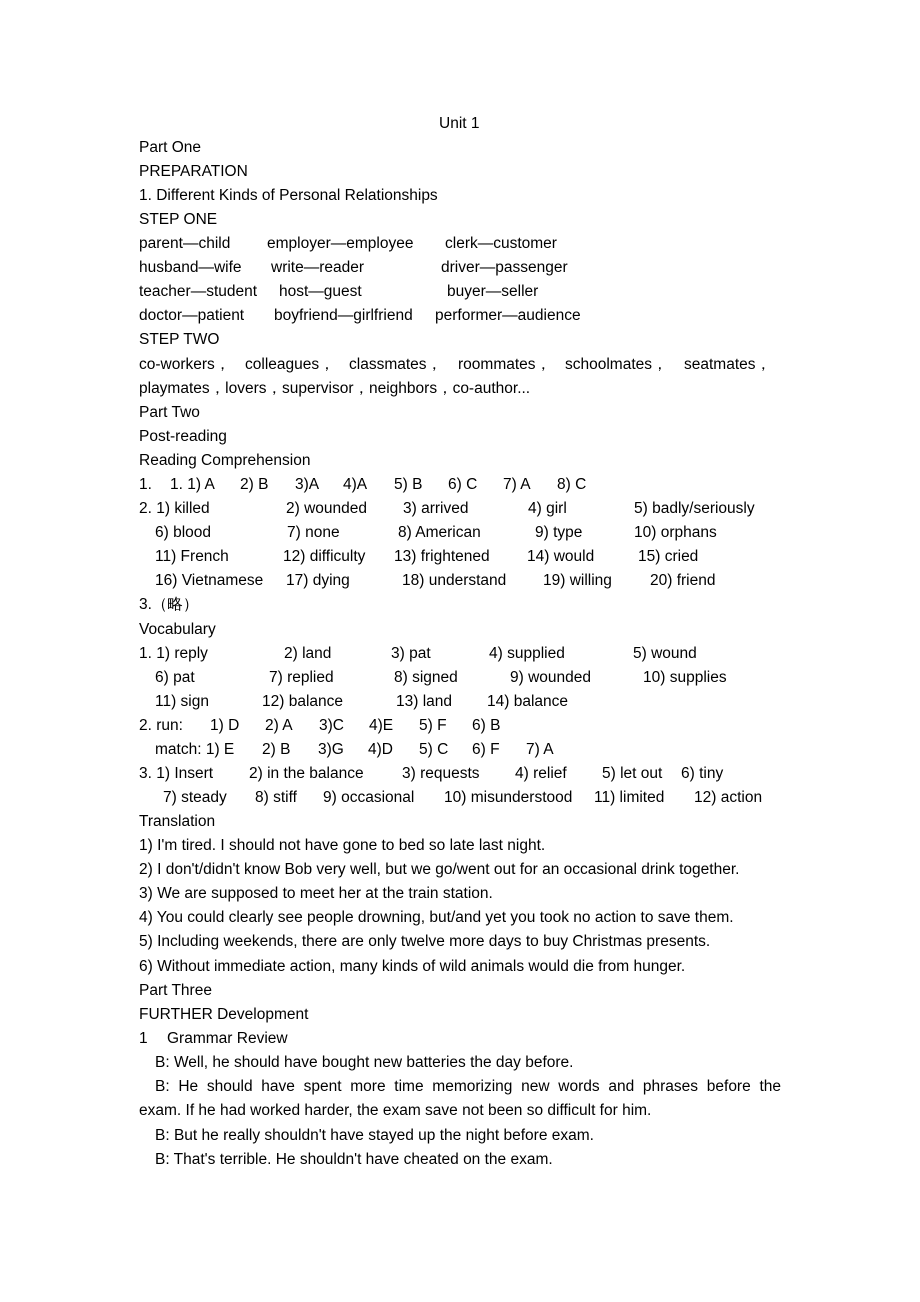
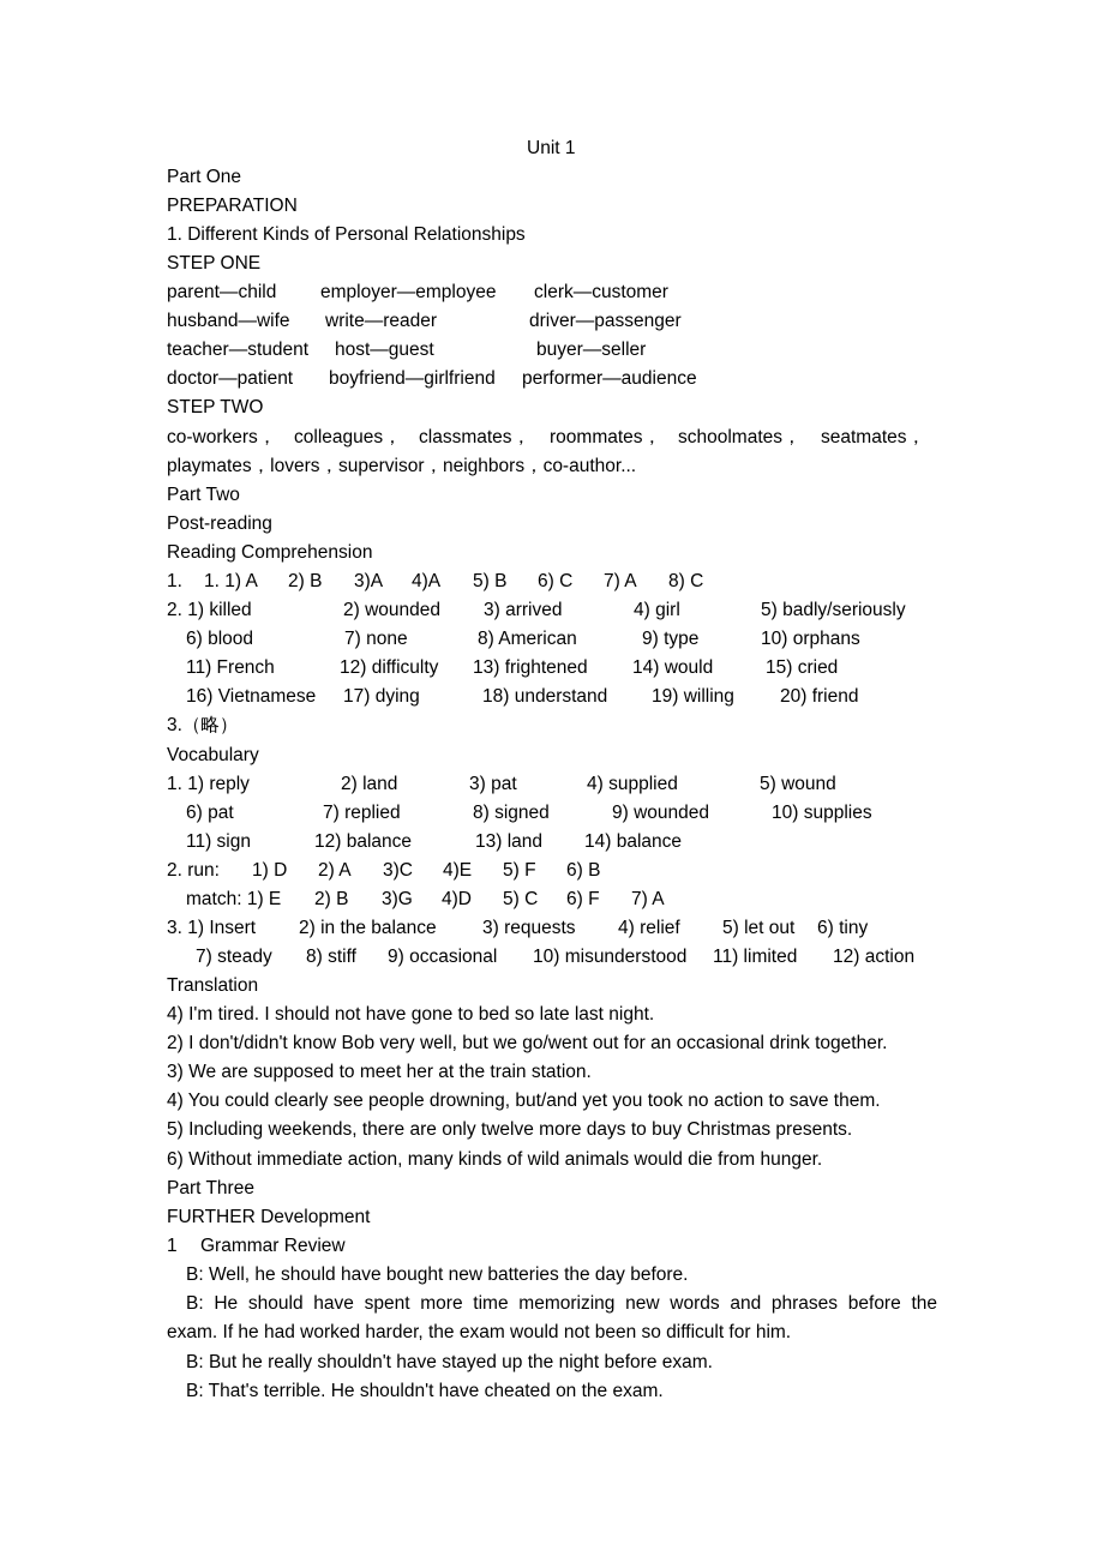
  Unit 1
  Part One
  PREPARATION
  1. Different Kinds of Personal Relationships
  STEP ONE
  parent—child
  employer—employee
  clerk—customer
  husband—wife
  write—reader
  driver—passenger
  teacher—student
  host—guest
  buyer—seller
  doctor—patient
  boyfriend—girlfriend
  performer—audience
  STEP TWO
  co-workers，
  colleagues，
  classmates，
  roommates，
  schoolmates，
  seatmates，
  playmates，lovers，supervisor，neighbors，co-author...
  Part Two
  Post-reading
  Reading Comprehension
  1.
  1. 1) A
  2) B
  3)A
  4)A
  5) B
  6) C
  7) A
  8) C
  2. 1) killed
  2) wounded
  3) arrived
  4) girl
  5) badly/seriously
  6) blood
  7) none
  8) American
  9) type
  10) orphans
  11) French
  12) difficulty
  13) frightened
  14) would
  15) cried
  16) Vietnamese
  17) dying
  18) understand
  19) willing
  20) friend
  3.（略）
  Vocabulary
  1. 1) reply
  2) land
  3) pat
  4) supplied
  5) wound
  6) pat
  7) replied
  8) signed
  9) wounded
  10) supplies
  11) sign
  12) balance
  13) land
  14) balance
  2. run:
  1) D
  2) A
  3)C
  4)E
  5) F
  6) B
  match: 1) E
  2) B
  3)G
  4)D
  5) C
  6) F
  7) A
  3. 1) Insert
  2) in the balance
  3) requests
  4) relief
  5) let out
  6) tiny
  7) steady
  8) stiff
  9) occasional
  10) misunderstood
  11) limited
  12) action
  Translation
- 1) I'm tired. I should not have gone to bed so late last night.
+ 4) I'm tired. I should not have gone to bed so late last night.
  2) I don't/didn't know Bob very well, but we go/went out for an occasional drink together.
  3) We are supposed to meet her at the train station.
  4) You could clearly see people drowning, but/and yet you took no action to save them.
  5) Including weekends, there are only twelve more days to buy Christmas presents.
  6) Without immediate action, many kinds of wild animals would die from hunger.
  Part Three
  FURTHER Development
  1
  Grammar Review
  B: Well, he should have bought new batteries the day before.
  B: He should have spent more time memorizing new words and phrases before the
- exam. If he had worked harder, the exam save not been so difficult for him.
+ exam. If he had worked harder, the exam would not been so difficult for him.
  B: But he really shouldn't have stayed up the night before exam.
  B: That's terrible. He shouldn't have cheated on the exam.
